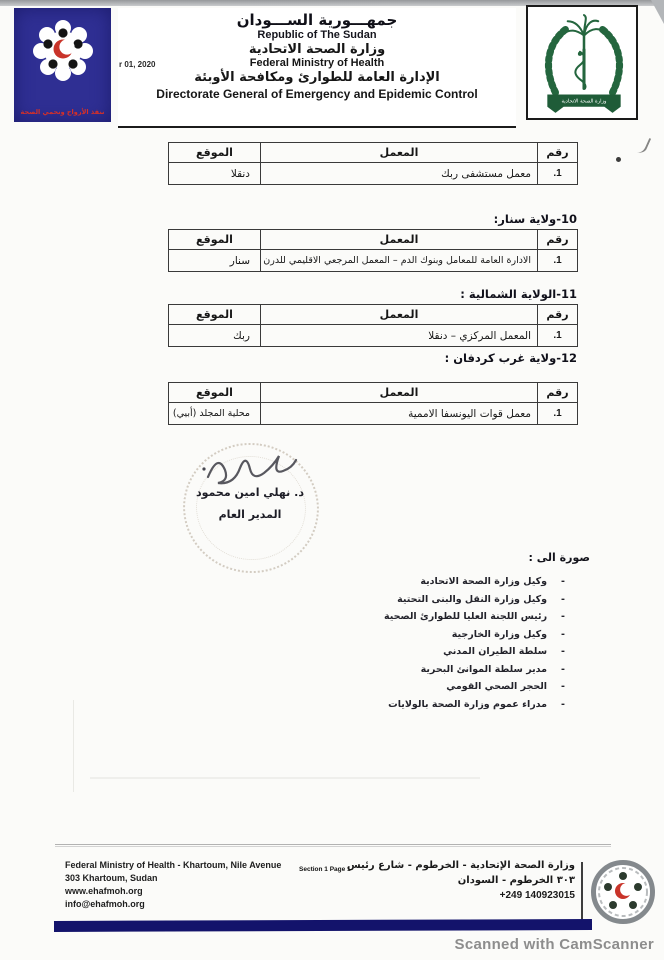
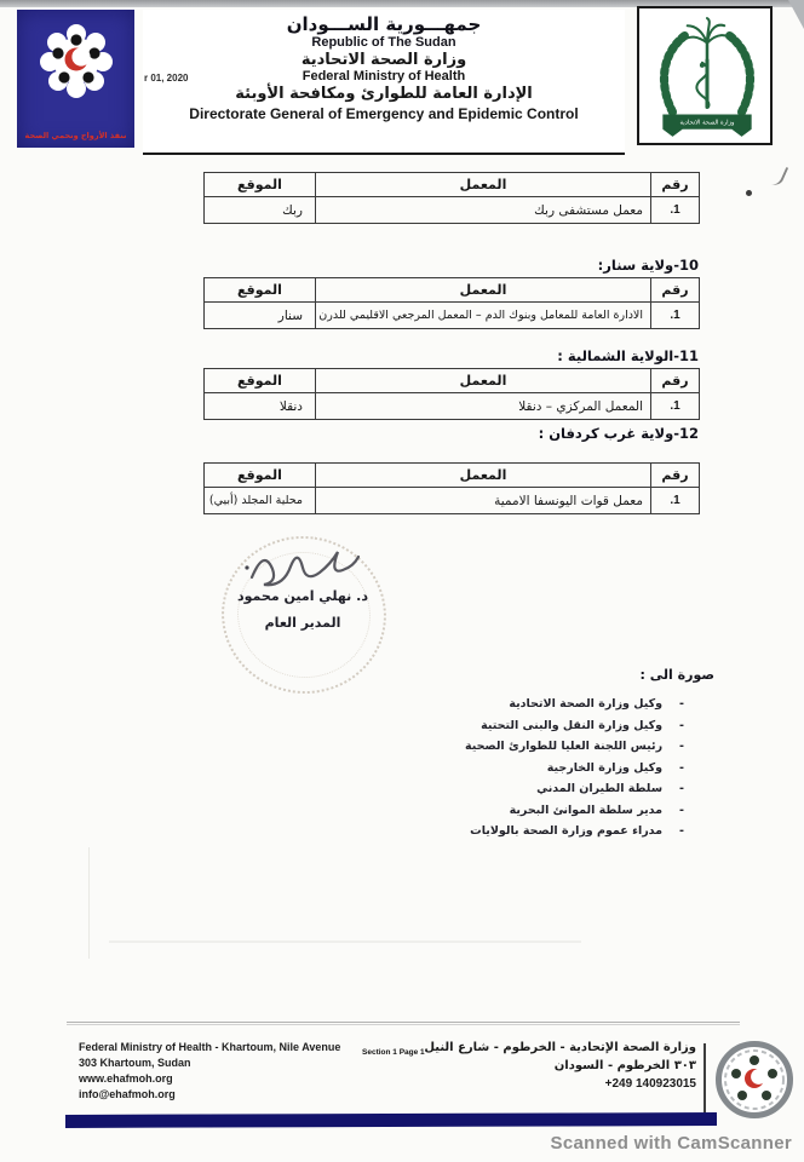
  ننقذ الأرواح ونحمي الصحة
  جمهـــورية الســـودان
  Republic of The Sudan
  وزارة الصحة الاتحادية
  Federal Ministry of Health
  الإدارة العامة للطوارئ ومكافحة الأوبئة
  Directorate General of Emergency and Epidemic Control
  r 01, 2020
  رقم	المعمل	الموقع
- 1.	معمل مستشفى ربك	دنقلا
+ 1.	معمل مستشفى ربك	ربك
  10-ولاية سنار:
  رقم	المعمل	الموقع
  1.	الادارة العامة للمعامل وبنوك الدم – المعمل المرجعي الاقليمي للدرن	سنار
  11-الولاية الشمالية :
  رقم	المعمل	الموقع
- 1.	المعمل المركزي – دنقلا	ربك
+ 1.	المعمل المركزي – دنقلا	دنقلا
  12-ولاية غرب كردفان :
  رقم	المعمل	الموقع
  1.	معمل قوات اليونسفا الاممية	محلية المجلد (أبيي)
  د. نهلي امين محمود
  المدير العام
  صورة الى :
  وكيل وزارة الصحة الاتحادية
  وكيل وزارة النقل والبنى التحتية
  رئيس اللجنة العليا للطوارئ الصحية
  وكيل وزارة الخارجية
  سلطة الطيران المدني
  مدير سلطة الموانئ البحرية
- الحجر الصحي القومي
  مدراء عموم وزارة الصحة بالولايات
  Federal Ministry of Health - Khartoum, Nile Avenue
  303 Khartoum, Sudan
  www.ehafmoh.org
  info@ehafmoh.org
- وزارة الصحة الإتحادية - الخرطوم - شارع رئيس
+ وزارة الصحة الإتحادية - الخرطوم - شارع النيل
  ٣٠٣ الخرطوم - السودان
  +249 140923015
  Scanned with CamScanner
